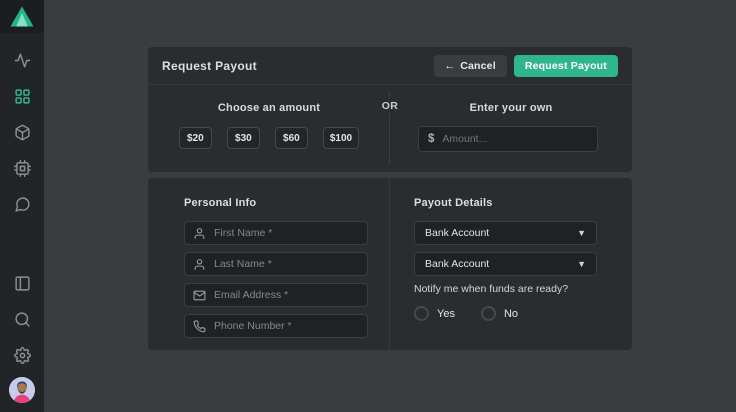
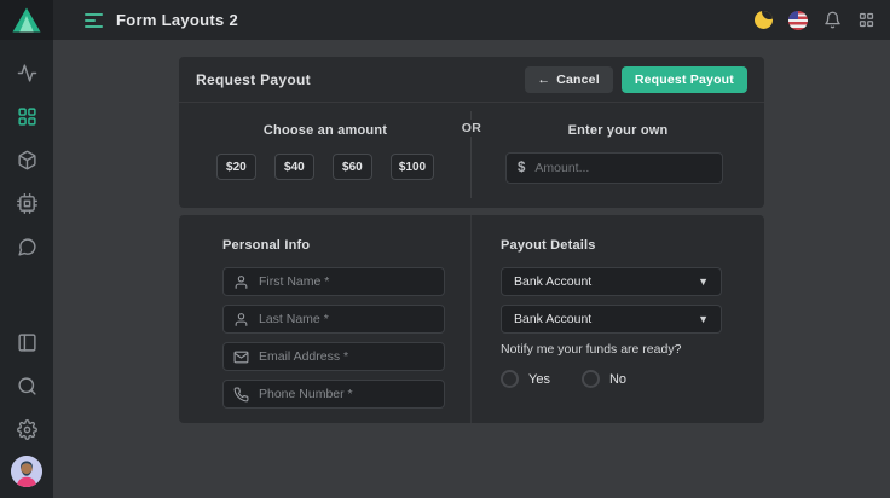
+ Form Layouts 2
  Request Payout
  ←
  Cancel
  Request Payout
  Choose an amount
  $20
- $30
+ $40
  $60
  $100
  OR
  Enter your own
  $
  Amount...
  Personal Info
  First Name *
  Last Name *
  Email Address *
  Phone Number *
  Payout Details
  Bank Account
  ▼
  Bank Account
  ▼
- Notify me when funds are ready?
+ Notify me your funds are ready?
  Yes
  No
